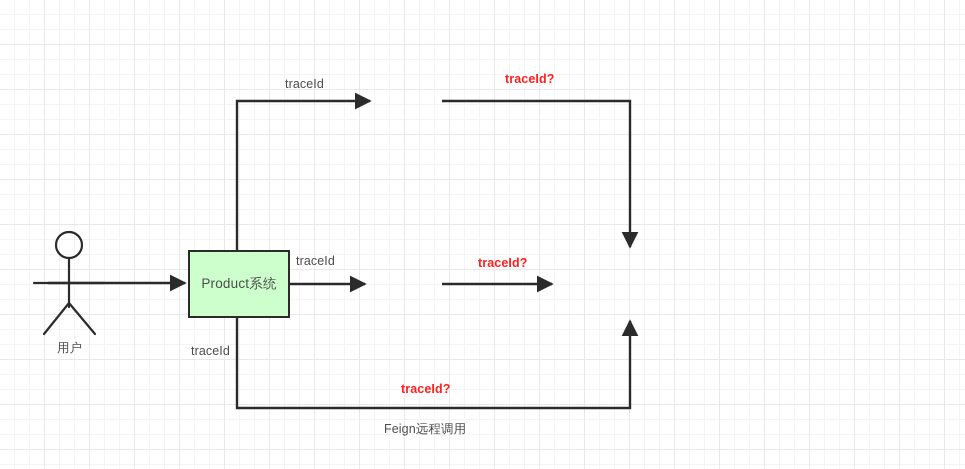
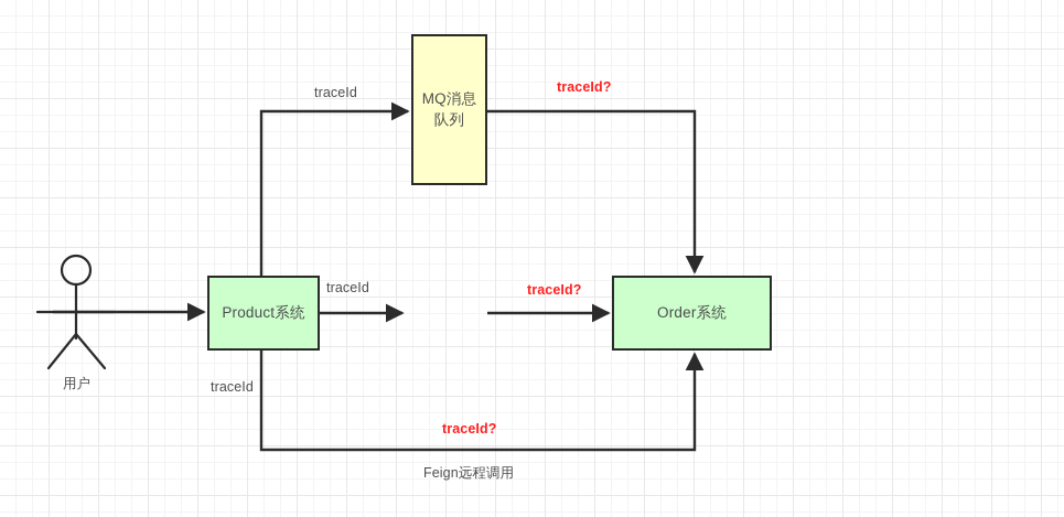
  Product系统
+ MQ消息
+ 队列
+ Order系统
  用户
  traceId
  traceId?
  traceId
  traceId?
  traceId
  traceId?
  Feign远程调用
